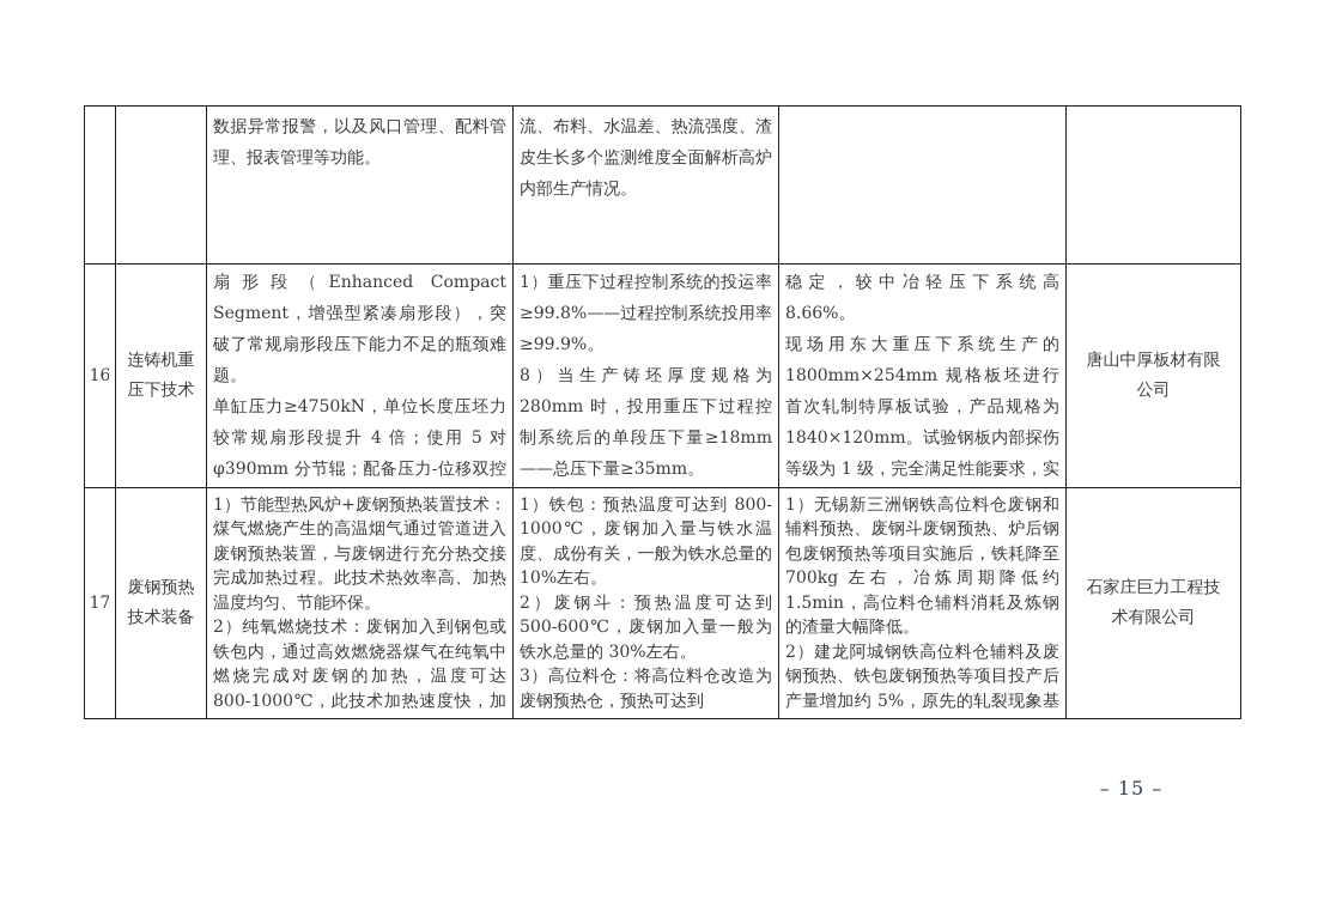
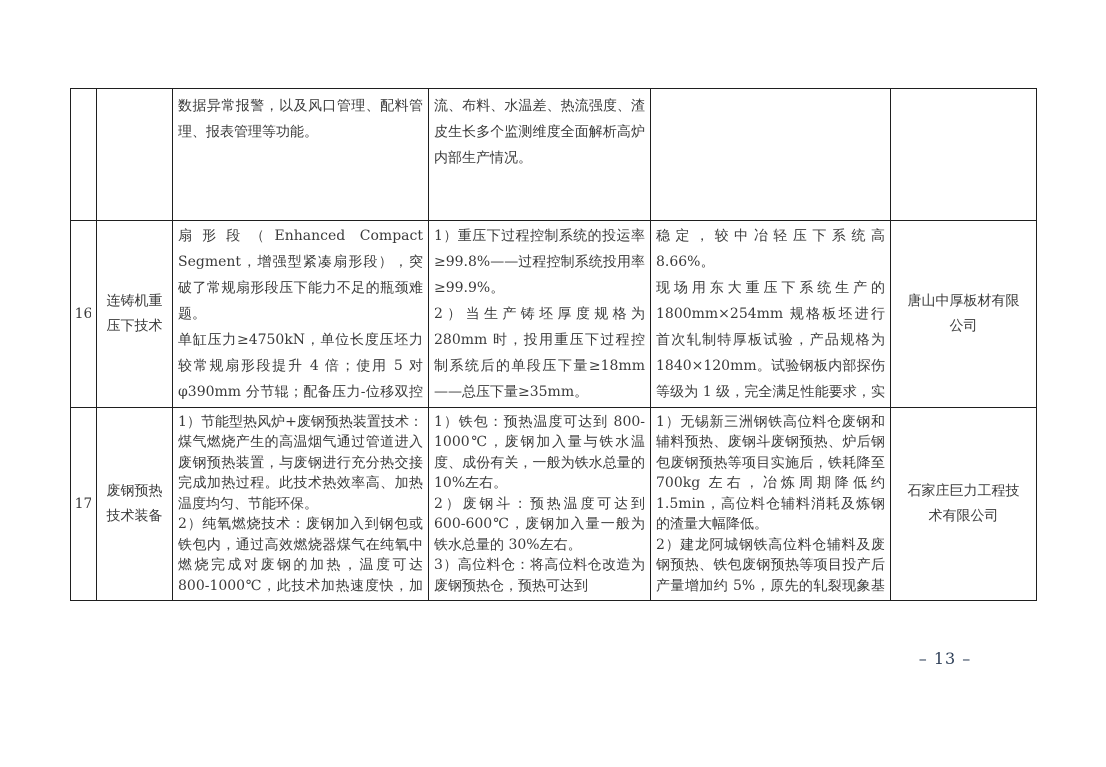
  		数据异常报警，以及风口管理、配料管理、报表管理等功能。	流、布料、水温差、热流强度、渣皮生长多个监测维度全面解析高炉内部生产情况。
- 16	连铸机重压下技术	扇形段（Enhanced Compact Segment，增强型紧凑扇形段），突破了常规扇形段压下能力不足的瓶颈难题。 单缸压力≥4750kN，单位长度压坯力较常规扇形段提升 4 倍；使用 5 对 φ390mm 分节辊；配备压力-位移双控	1）重压下过程控制系统的投运率≥99.8%——过程控制系统投用率≥99.9%。 8）当生产铸坯厚度规格为 280mm 时，投用重压下过程控制系统后的单段压下量≥18mm——总压下量≥35mm。	稳定，较中冶轻压下系统高 8.66%。 现场用东大重压下系统生产的 1800mm×254mm 规格板坯进行首次轧制特厚板试验，产品规格为 1840×120mm。试验钢板内部探伤等级为 1 级，完全满足性能要求，实	唐山中厚板材有限公司
+ 16	连铸机重压下技术	扇形段（Enhanced Compact Segment，增强型紧凑扇形段），突破了常规扇形段压下能力不足的瓶颈难题。 单缸压力≥4750kN，单位长度压坯力较常规扇形段提升 4 倍；使用 5 对 φ390mm 分节辊；配备压力-位移双控	1）重压下过程控制系统的投运率≥99.8%——过程控制系统投用率≥99.9%。 2）当生产铸坯厚度规格为 280mm 时，投用重压下过程控制系统后的单段压下量≥18mm——总压下量≥35mm。	稳定，较中冶轻压下系统高 8.66%。 现场用东大重压下系统生产的 1800mm×254mm 规格板坯进行首次轧制特厚板试验，产品规格为 1840×120mm。试验钢板内部探伤等级为 1 级，完全满足性能要求，实	唐山中厚板材有限公司
- 17	废钢预热技术装备	1）节能型热风炉+废钢预热装置技术：煤气燃烧产生的高温烟气通过管道进入废钢预热装置，与废钢进行充分热交接完成加热过程。此技术热效率高、加热温度均匀、节能环保。 2）纯氧燃烧技术：废钢加入到钢包或铁包内，通过高效燃烧器煤气在纯氧中燃烧完成对废钢的加热，温度可达 800-1000℃，此技术加热速度快，加	1）铁包：预热温度可达到 800-1000℃，废钢加入量与铁水温度、成份有关，一般为铁水总量的 10%左右。 2）废钢斗：预热温度可达到 500-600℃，废钢加入量一般为铁水总量的 30%左右。 3）高位料仓：将高位料仓改造为废钢预热仓，预热可达到	1）无锡新三洲钢铁高位料仓废钢和辅料预热、废钢斗废钢预热、炉后钢包废钢预热等项目实施后，铁耗降至 700kg 左右，冶炼周期降低约 1.5min，高位料仓辅料消耗及炼钢的渣量大幅降低。 2）建龙阿城钢铁高位料仓辅料及废钢预热、铁包废钢预热等项目投产后产量增加约 5%，原先的轧裂现象基	石家庄巨力工程技术有限公司
+ 17	废钢预热技术装备	1）节能型热风炉+废钢预热装置技术：煤气燃烧产生的高温烟气通过管道进入废钢预热装置，与废钢进行充分热交接完成加热过程。此技术热效率高、加热温度均匀、节能环保。 2）纯氧燃烧技术：废钢加入到钢包或铁包内，通过高效燃烧器煤气在纯氧中燃烧完成对废钢的加热，温度可达 800-1000℃，此技术加热速度快，加	1）铁包：预热温度可达到 800-1000℃，废钢加入量与铁水温度、成份有关，一般为铁水总量的 10%左右。 2）废钢斗：预热温度可达到 600-600℃，废钢加入量一般为铁水总量的 30%左右。 3）高位料仓：将高位料仓改造为废钢预热仓，预热可达到	1）无锡新三洲钢铁高位料仓废钢和辅料预热、废钢斗废钢预热、炉后钢包废钢预热等项目实施后，铁耗降至 700kg 左右，冶炼周期降低约 1.5min，高位料仓辅料消耗及炼钢的渣量大幅降低。 2）建龙阿城钢铁高位料仓辅料及废钢预热、铁包废钢预热等项目投产后产量增加约 5%，原先的轧裂现象基	石家庄巨力工程技术有限公司
- – 15 –
+ – 13 –
